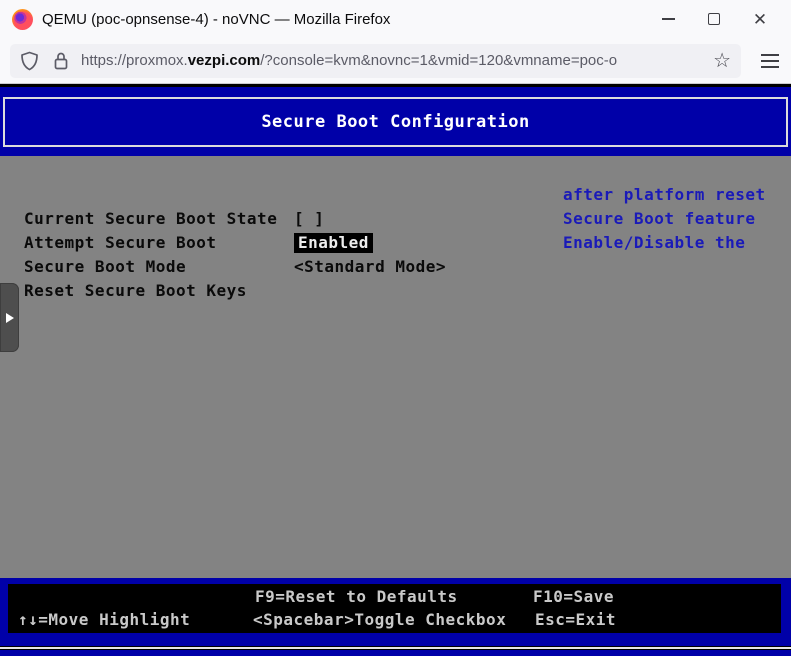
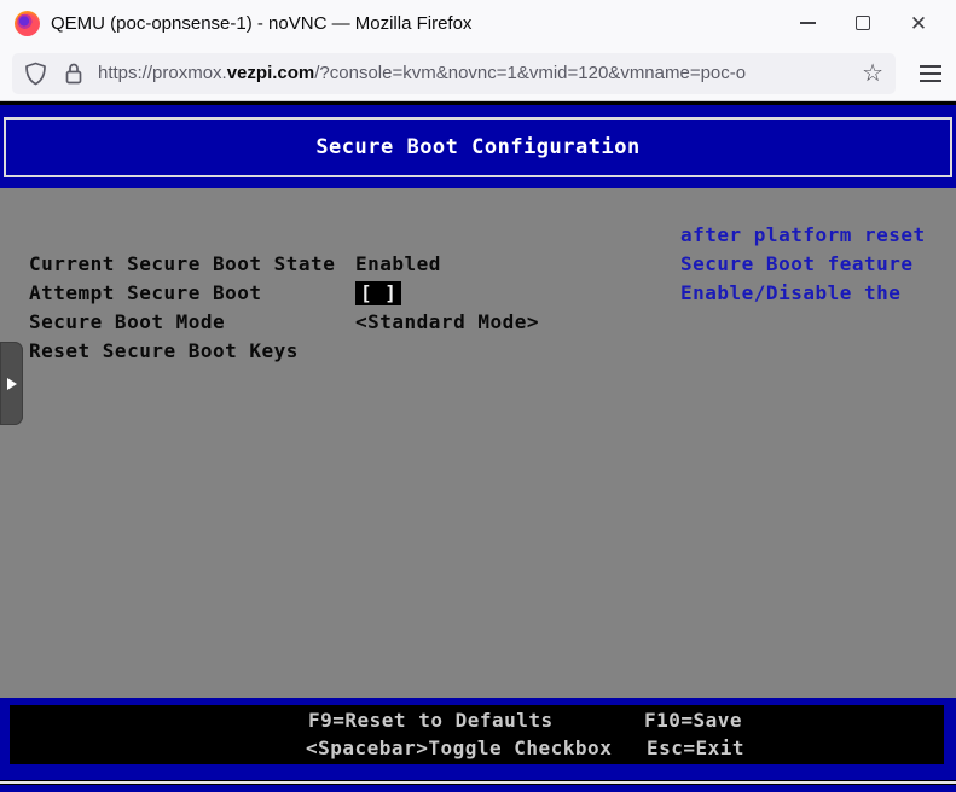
- QEMU (poc-opnsense-4) - noVNC — Mozilla Firefox
+ QEMU (poc-opnsense-1) - noVNC — Mozilla Firefox
  ✕
  https://proxmox.vezpi.com/?console=kvm&novnc=1&vmid=120&vmname=poc-o
  ☆
  Secure Boot Configuration
  Current Secure Boot State
- [ ]
+ Enabled
  Attempt Secure Boot
- Enabled
+ [ ]
  Secure Boot Mode
  <Standard Mode>
  Reset Secure Boot Keys
  after platform reset
  Secure Boot feature
  Enable/Disable the
  F9=Reset to Defaults
  F10=Save
- ↑↓=Move Highlight
  <Spacebar>Toggle Checkbox
  Esc=Exit
